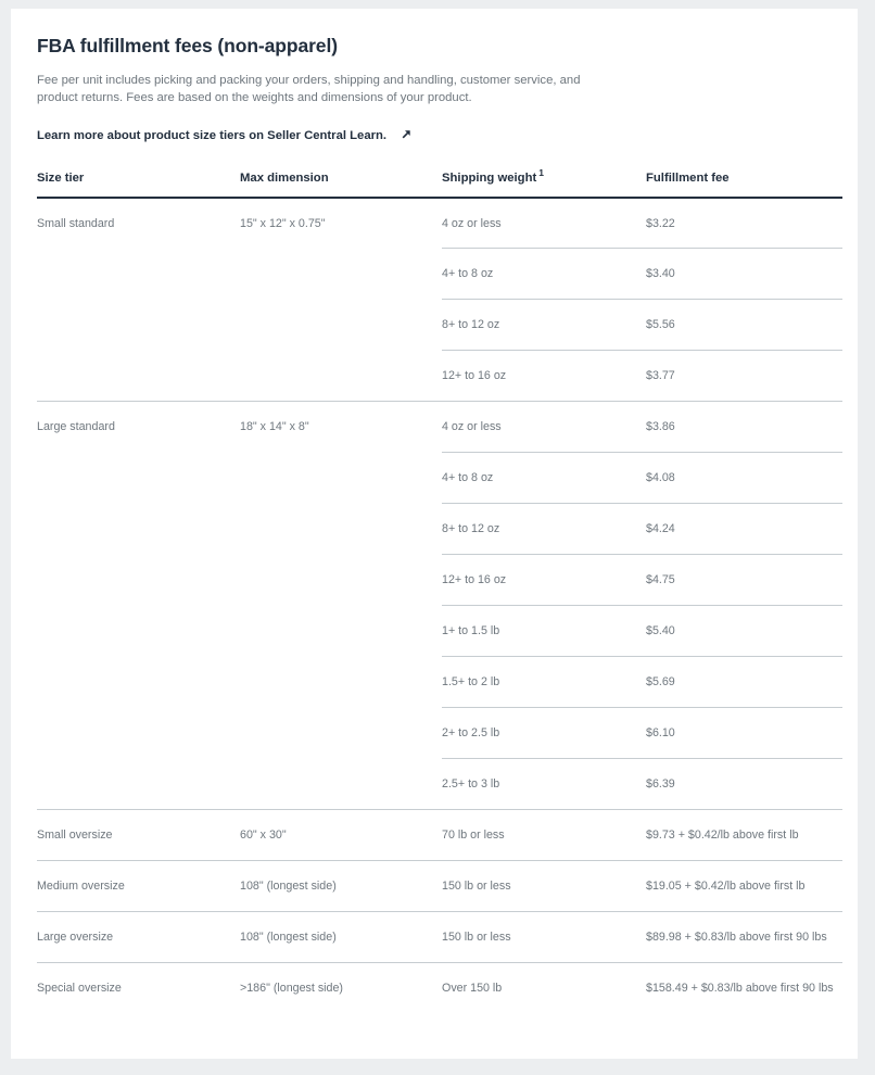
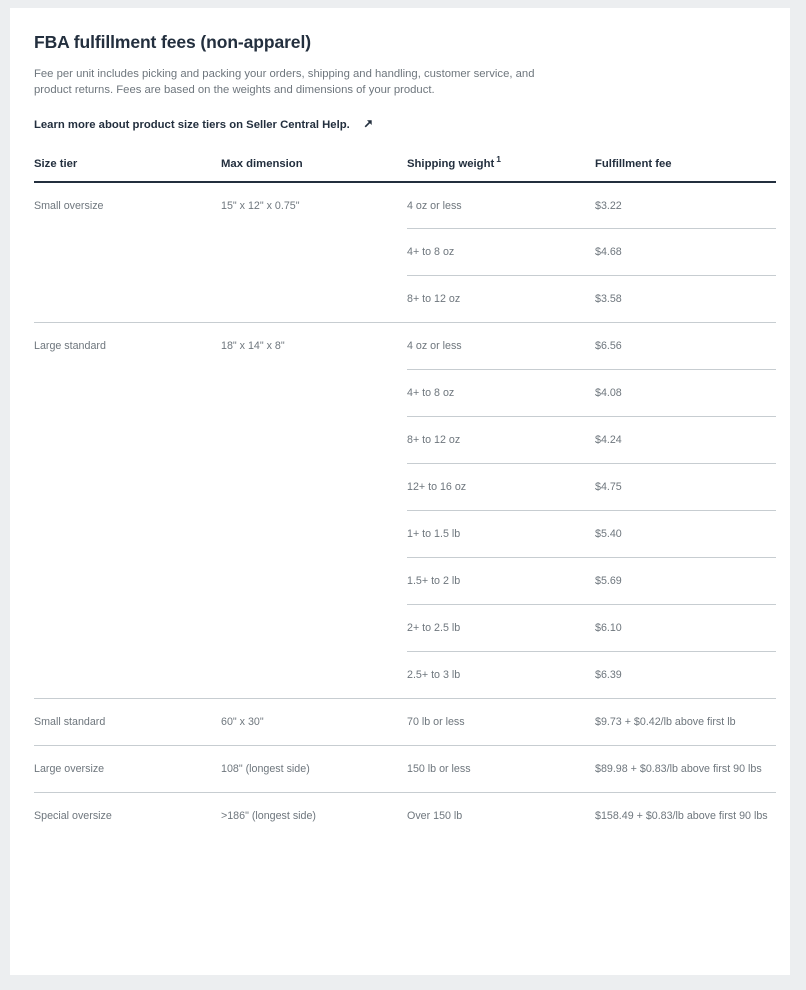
  FBA fulfillment fees (non-apparel)
  Fee per unit includes picking and packing your orders, shipping and handling, customer service, and product returns. Fees are based on the weights and dimensions of your product.
- Learn more about product size tiers on Seller Central Learn.
+ Learn more about product size tiers on Seller Central Help.
  Size tier	Max dimension	Shipping weight 1	Fulfillment fee
- Small standard	15" x 12" x 0.75"	4 oz or less	$3.22
+ Small oversize	15" x 12" x 0.75"	4 oz or less	$3.22
- 		4+ to 8 oz	$3.40
+ 		4+ to 8 oz	$4.68
- 		8+ to 12 oz	$5.56
+ 		8+ to 12 oz	$3.58
- 		12+ to 16 oz	$3.77
- Large standard	18" x 14" x 8"	4 oz or less	$3.86
+ Large standard	18" x 14" x 8"	4 oz or less	$6.56
  		4+ to 8 oz	$4.08
  		8+ to 12 oz	$4.24
  		12+ to 16 oz	$4.75
  		1+ to 1.5 lb	$5.40
  		1.5+ to 2 lb	$5.69
  		2+ to 2.5 lb	$6.10
  		2.5+ to 3 lb	$6.39
- Small oversize	60" x 30"	70 lb or less	$9.73 + $0.42/lb above first lb
+ Small standard	60" x 30"	70 lb or less	$9.73 + $0.42/lb above first lb
- Medium oversize	108" (longest side)	150 lb or less	$19.05 + $0.42/lb above first lb
  Large oversize	108" (longest side)	150 lb or less	$89.98 + $0.83/lb above first 90 lbs
  Special oversize	>186" (longest side)	Over 150 lb	$158.49 + $0.83/lb above first 90 lbs
